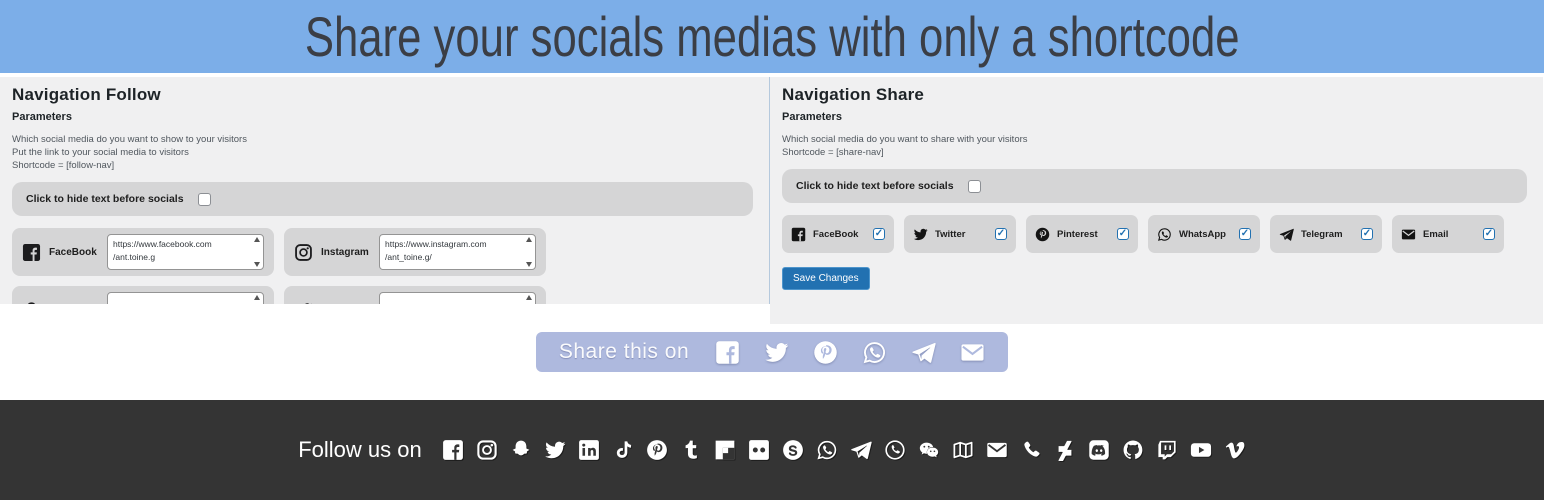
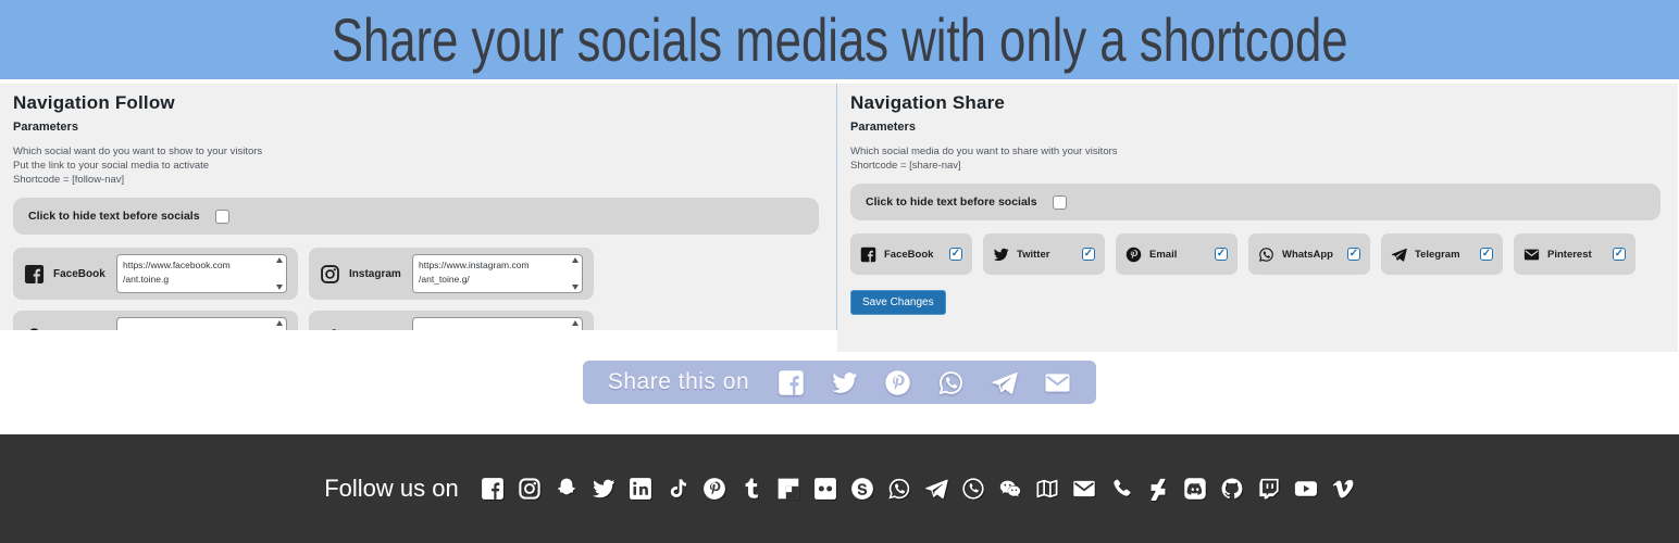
  Share your socials medias with only a shortcode
  Navigation Follow
  Parameters
- Which social media do you want to show to your visitors
+ Which social want do you want to show to your visitors
- Put the link to your social media to visitors
+ Put the link to your social media to activate
  Shortcode = [follow-nav]
  Click to hide text before socials
  FaceBook
  https://www.facebook.com
  /ant.toine.g
  Instagram
  https://www.instagram.com
  /ant_toine.g/
  Navigation Share
  Parameters
  Which social media do you want to share with your visitors
  Shortcode = [share-nav]
  Click to hide text before socials
  FaceBook
  Twitter
- Pinterest
+ Email
  WhatsApp
  Telegram
- Email
+ Pinterest
  Save Changes
  Share this on
  Follow us on
